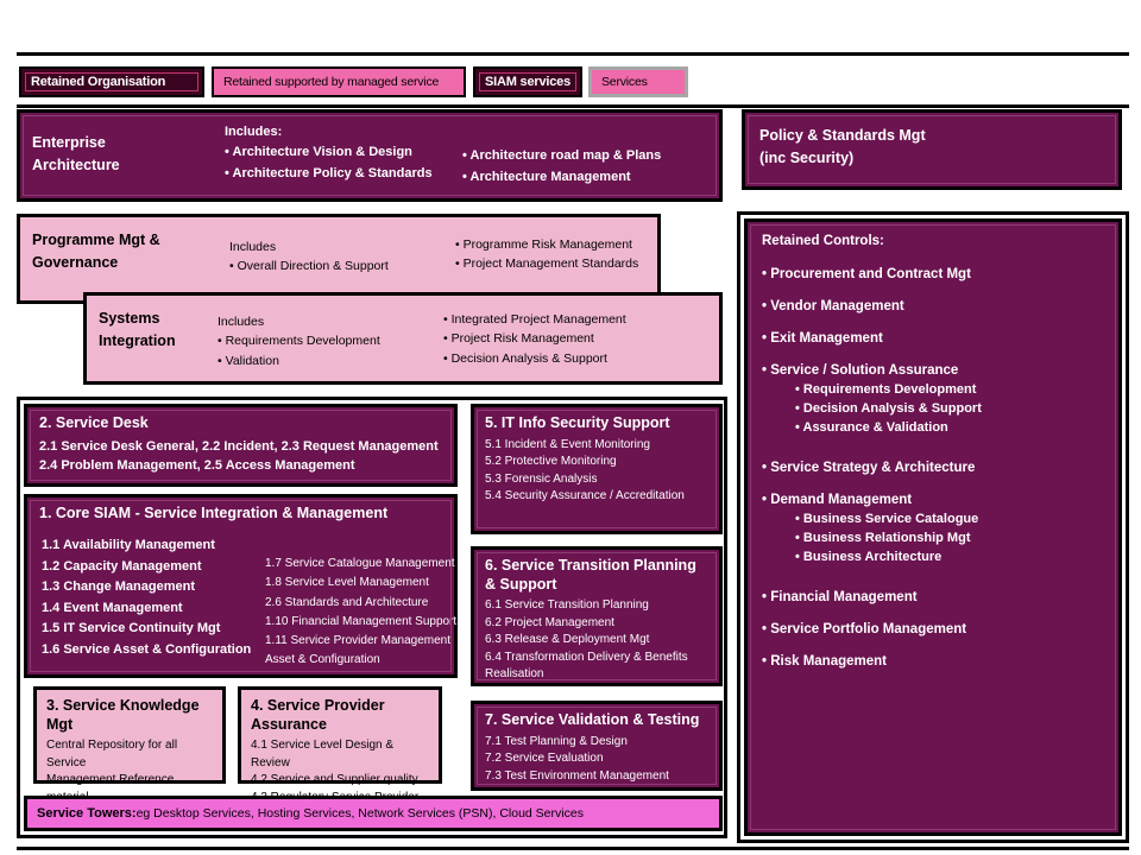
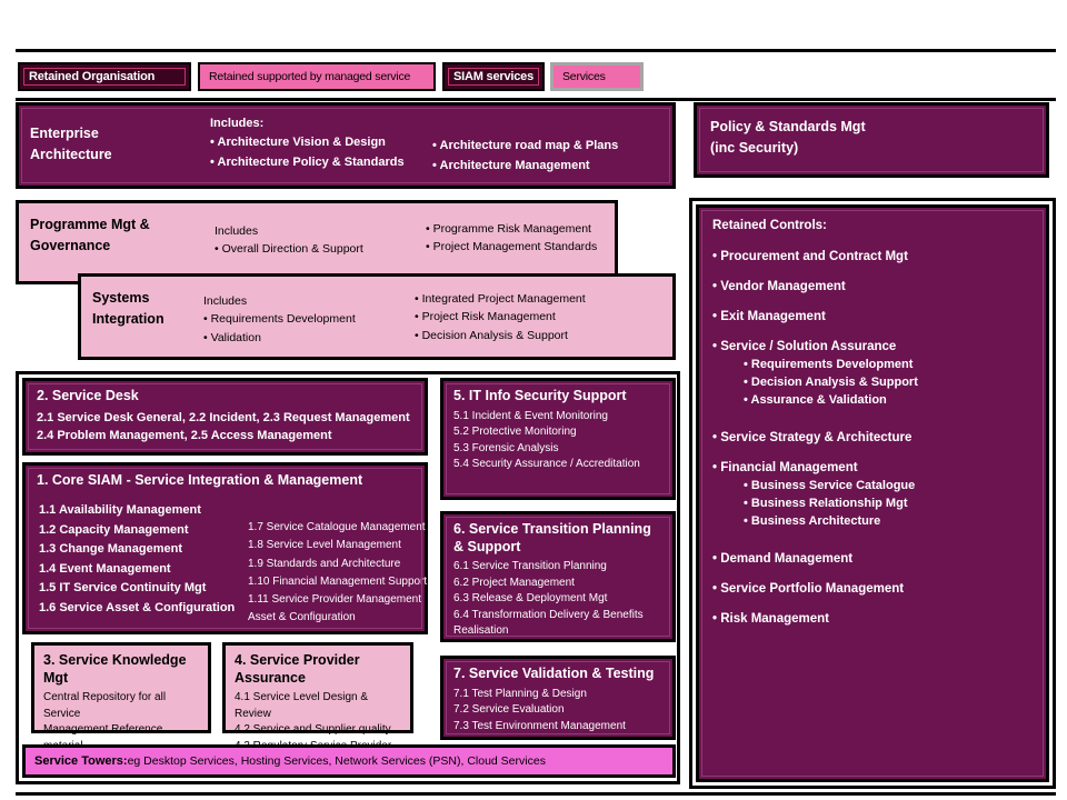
  Retained Organisation
  Retained supported by managed service
  SIAM services
  Services
  Enterprise
  Architecture
  Includes:
  • Architecture Vision & Design
  • Architecture Policy & Standards
  • Architecture road map & Plans
  • Architecture Management
  Programme Mgt &
  Governance
  Includes
  • Overall Direction & Support
  • Programme Risk Management
  • Project Management Standards
  Systems
  Integration
  Includes
  • Requirements Development
  • Validation
  • Integrated Project Management
  • Project Risk Management
  • Decision Analysis & Support
  2. Service Desk
  2.1 Service Desk General, 2.2 Incident, 2.3 Request Management
  2.4 Problem Management, 2.5 Access Management
  1. Core SIAM - Service Integration & Management
  1.1 Availability Management
  1.2 Capacity Management
  1.3 Change Management
  1.4 Event Management
  1.5 IT Service Continuity Mgt
  1.6 Service Asset & Configuration
  1.7 Service Catalogue Management
  1.8 Service Level Management
- 2.6 Standards and Architecture
+ 1.9 Standards and Architecture
  1.10 Financial Management Support
  1.11 Service Provider Management
  Asset & Configuration
  3. Service Knowledge Mgt
  Central Repository for all Service
  Management Reference
  4. Service Provider Assurance
  4.1 Service Level Design & Review
  4.2 Service and Supplier quality
  Service Towers:
  eg Desktop Services, Hosting Services, Network Services (PSN), Cloud Services
  5. IT Info Security Support
  5.1 Incident & Event Monitoring
  5.2 Protective Monitoring
  5.3 Forensic Analysis
  5.4 Security Assurance / Accreditation
  6. Service Transition Planning & Support
  6.1 Service Transition Planning
  6.2 Project Management
  6.3 Release & Deployment Mgt
  6.4 Transformation Delivery & Benefits
  Realisation
  7. Service Validation & Testing
  7.1 Test Planning & Design
  7.2 Service Evaluation
  7.3 Test Environment Management
  Policy & Standards Mgt
  (inc Security)
  Retained Controls:
  • Procurement and Contract Mgt
  • Vendor Management
  • Exit Management
  • Service / Solution Assurance
  • Requirements Development
  • Decision Analysis & Support
  • Assurance & Validation
  • Service Strategy & Architecture
- • Demand Management
+ • Financial Management
  • Business Service Catalogue
  • Business Relationship Mgt
  • Business Architecture
- • Financial Management
+ • Demand Management
  • Service Portfolio Management
  • Risk Management
